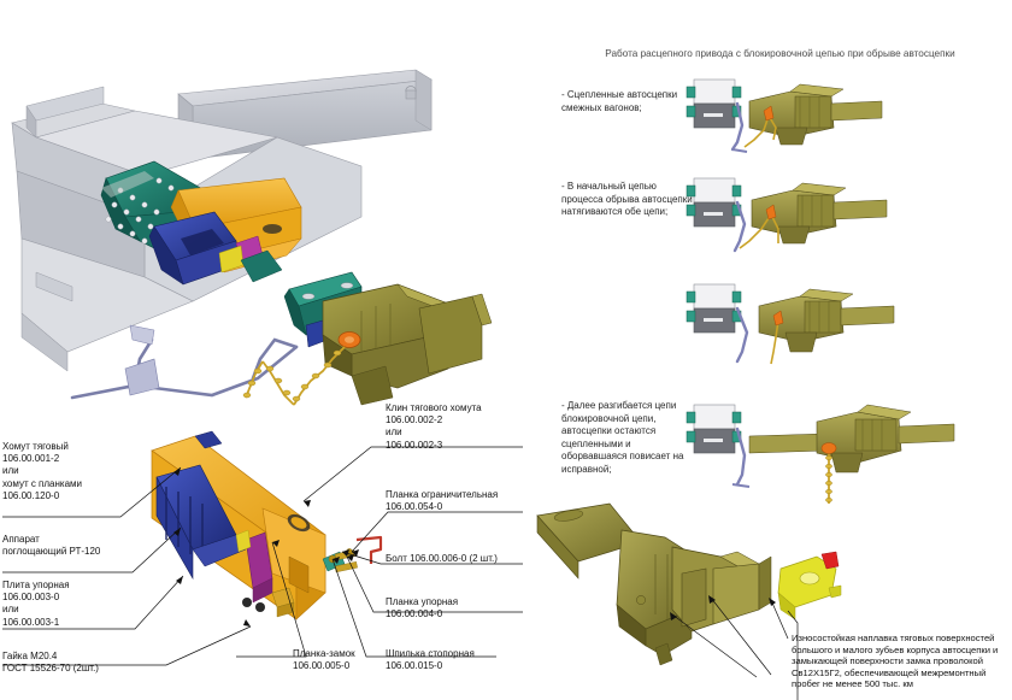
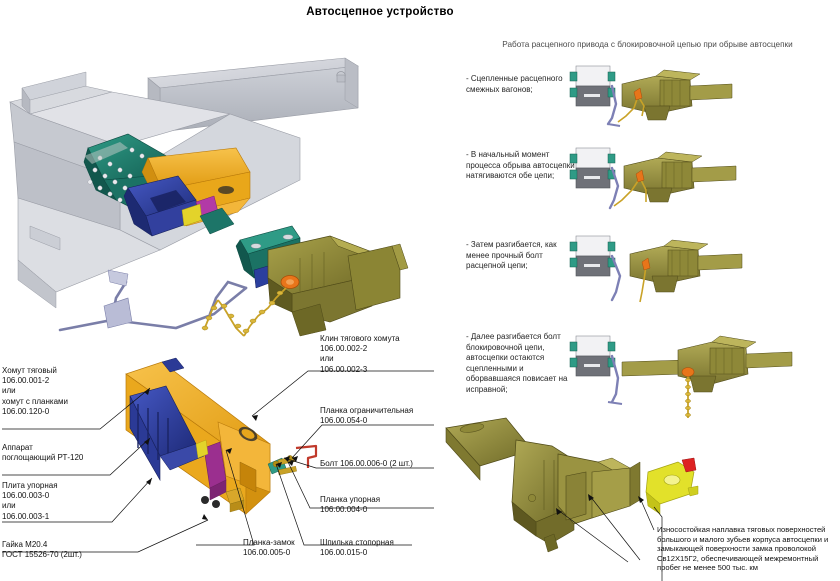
+ Автосцепное устройство
  Работа расцепного привода с блокировочной цепью при обрыве автосцепки
- - Сцепленные автосцепки смежных вагонов;
+ - Сцепленные расцепного смежных вагонов;
- - В начальный цепью процесса обрыва автосцепки натягиваются обе цепи;
+ - В начальный момент процесса обрыва автосцепки натягиваются обе цепи;
+ - Затем разгибается, как менее прочный болт расцепной цепи;
- - Далее разгибается цепи блокировочной цепи, автосцепки остаются сцепленными и оборвавшаяся повисает на исправной;
+ - Далее разгибается болт блокировочной цепи, автосцепки остаются сцепленными и оборвавшаяся повисает на исправной;
  Хомут тяговый
  106.00.001-2
  или
  хомут с планками
  106.00.120-0
  Аппарат
  поглощающий РТ-120
  Плита упорная
  106.00.003-0
  или
  106.00.003-1
  Гайка М20.4
  ГОСТ 15526-70 (2шт.)
  Клин тягового хомута
  106.00.002-2
  или
  106.00.002-3
  Планка ограничительная
  106.00.054-0
  Болт 106.00.006-0 (2 шт.)
  Планка упорная
  106.00.004-0
  Шпилька стопорная
  106.00.015-0
  Планка-замок
  106.00.005-0
  Износостойкая наплавка тяговых поверхностей большого и малого зубьев корпуса автосцепки и замыкающей поверхности замка проволокой Св12Х15Г2, обеспечивающей межремонтный пробег не менее 500 тыс. км
